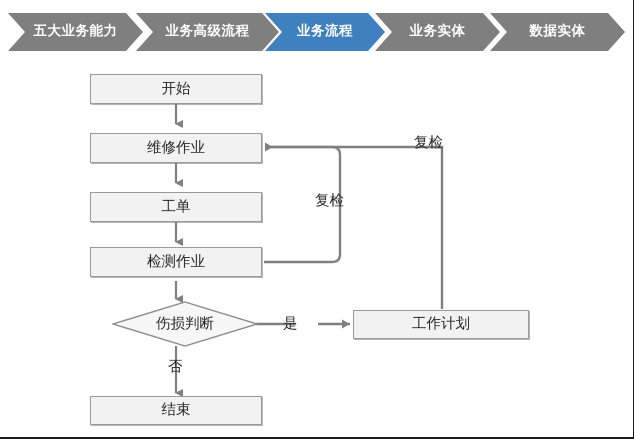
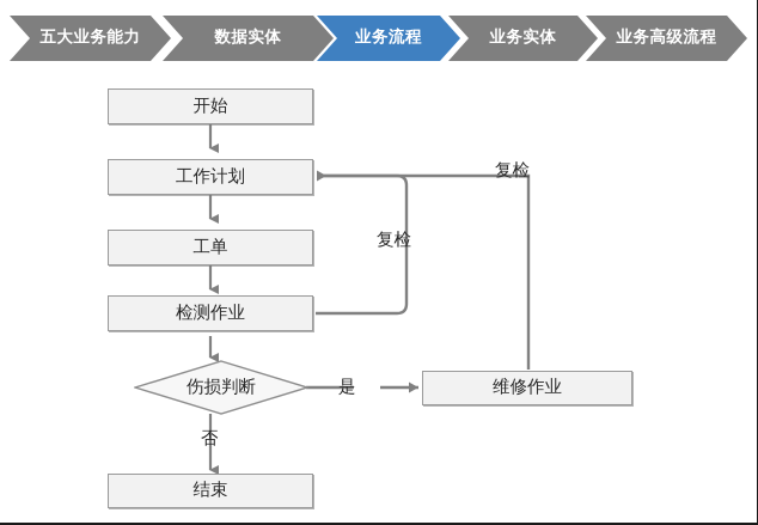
  五大业务能力
- 业务高级流程
+ 数据实体
  业务流程
  业务实体
- 数据实体
+ 业务高级流程
  开始
- 维修作业
+ 工作计划
  工单
  检测作业
  伤损判断
- 工作计划
+ 维修作业
  结束
  是
  否
  复检
  复检
